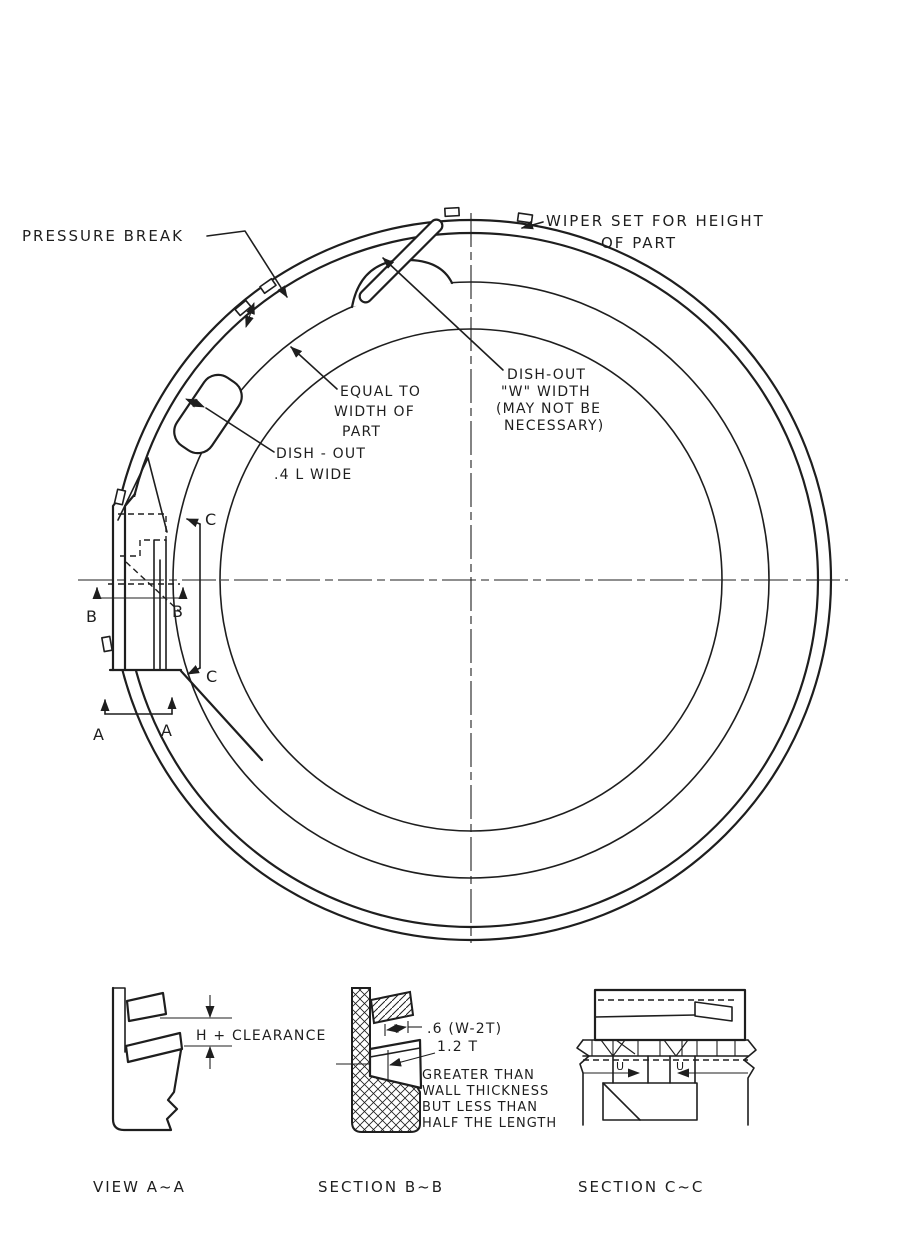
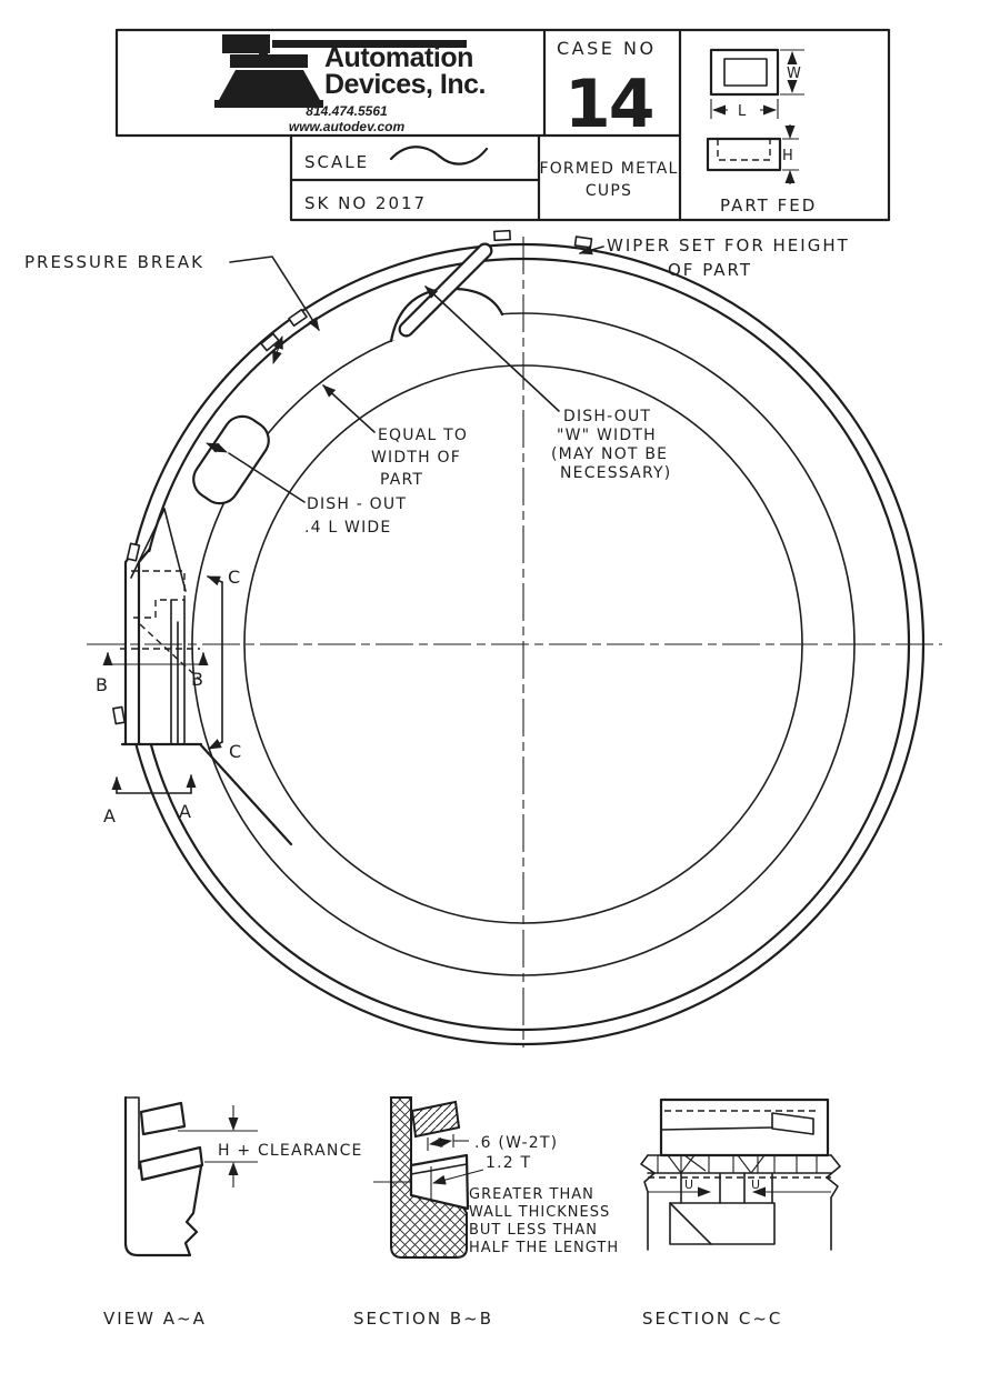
+ Automation
+ Devices, Inc.
+ 814.474.5561
+ www.autodev.com
+ CASE NO
+ 14
+ SCALE
+ SK NO 2017
+ FORMED METAL
+ CUPS
+ W
+ L
+ H
+ PART FED
  PRESSURE BREAK
  WIPER SET FOR HEIGHT
  OF PART
  EQUAL TO
  WIDTH OF
  PART
  DISH - OUT
  .4 L WIDE
  DISH-OUT
  "W" WIDTH
  (MAY NOT BE
  NECESSARY)
  C
  C
  B
  B
  A
  A
  H + CLEARANCE
  VIEW A~A
  .6 (W-2T)
  1.2 T
  GREATER THAN
  WALL THICKNESS
  BUT LESS THAN
  HALF THE LENGTH
  SECTION B~B
  U
  U
  SECTION C~C
